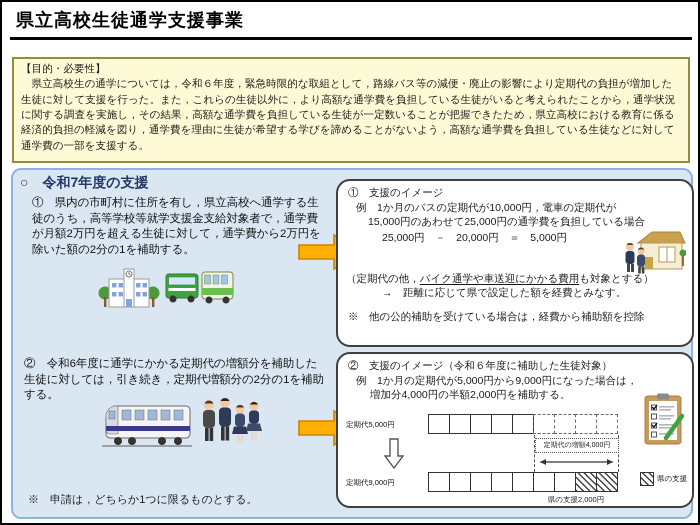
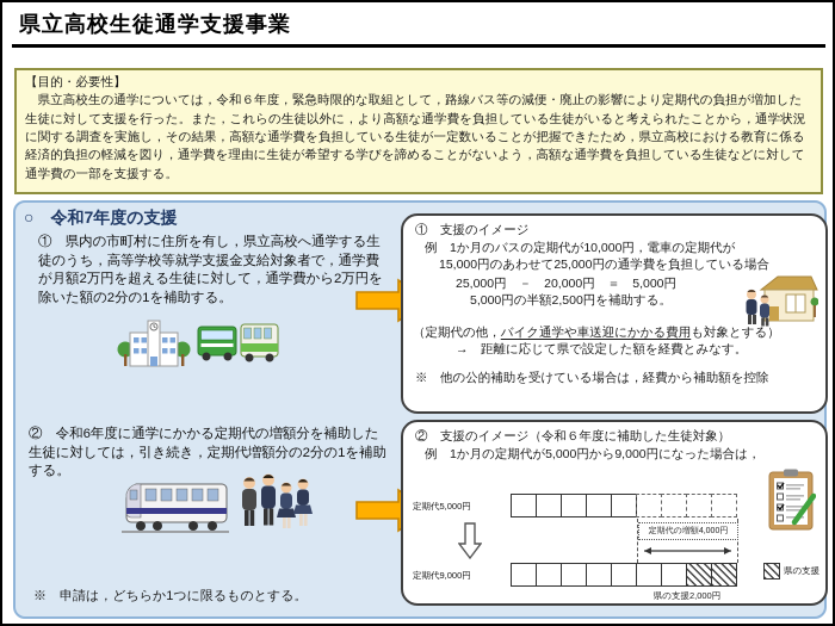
  県立高校生徒通学支援事業
  【目的・必要性】
  県立高校生の通学については，令和６年度，緊急時限的な取組として，路線バス等の減便・廃止の影響により定期代の負担が増加した生徒に対して支援を行った。また，これらの生徒以外に，より高額な通学費を負担している生徒がいると考えられたことから，通学状況に関する調査を実施し，その結果，高額な通学費を負担している生徒が一定数いることが把握できたため，県立高校における教育に係る経済的負担の軽減を図り，通学費を理由に生徒が希望する学びを諦めることがないよう，高額な通学費を負担している生徒などに対して通学費の一部を支援する。
  ○ 令和7年度の支援
  ① 県内の市町村に住所を有し，県立高校へ通学する生徒のうち，高等学校等就学支援金支給対象者で，通学費が月額2万円を超える生徒に対して，通学費から2万円を除いた額の2分の1を補助する。
  ① 支援のイメージ
  例 1か月のバスの定期代が10,000円，電車の定期代が
  15,000円のあわせて25,000円の通学費を負担している場合
  25,000円 － 20,000円 ＝ 5,000円
+ 5,000円の半額2,500円を補助する。
  （定期代の他，バイク通学や車送迎にかかる費用も対象とする）
  → 距離に応じて県で設定した額を経費とみなす。
  ※ 他の公的補助を受けている場合は，経費から補助額を控除
  ② 令和6年度に通学にかかる定期代の増額分を補助した生徒に対しては，引き続き，定期代増額分の2分の1を補助する。
  ② 支援のイメージ（令和６年度に補助した生徒対象）
  例 1か月の定期代が5,000円から9,000円になった場合は，
- 増加分4,000円の半額2,000円を補助する。
  定期代5,000円
  定期代9,000円
  県の支援2,000円
  県の支援
  ※ 申請は，どちらか1つに限るものとする。
